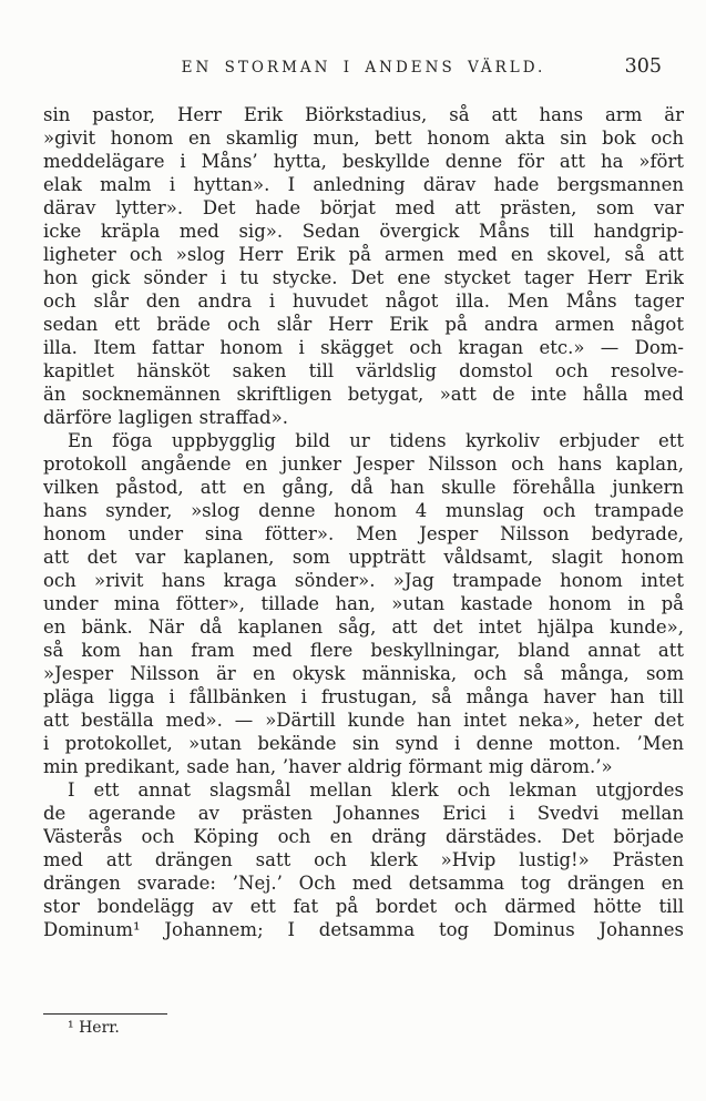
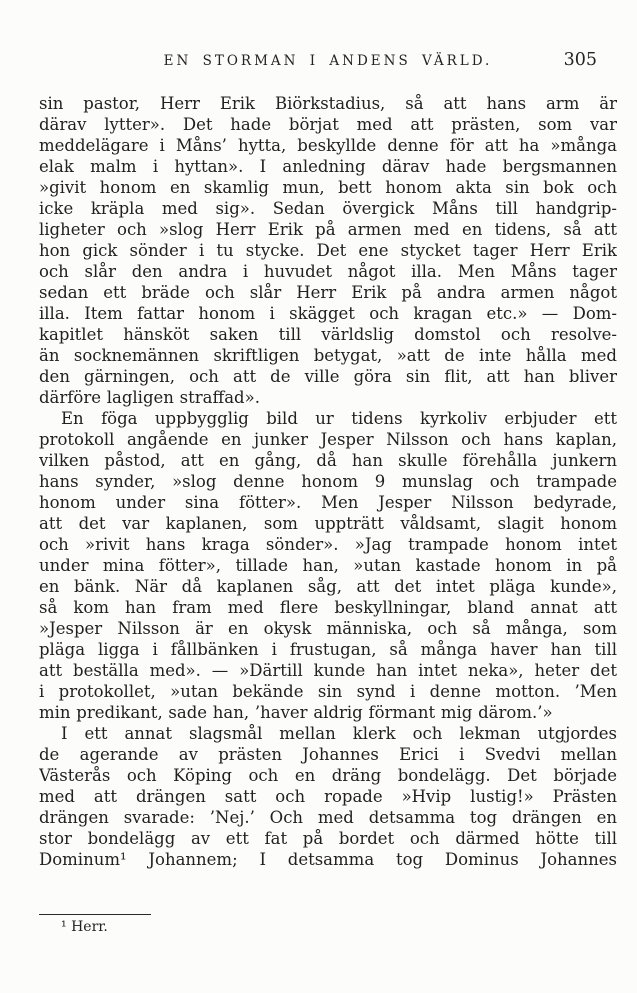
  EN STORMAN I ANDENS VÄRLD.
  305
  sin pastor, Herr Erik Biörkstadius, så att hans arm är
- »givit honom en skamlig mun, bett honom akta sin bok och
+ därav lytter». Det hade börjat med att prästen, som var
- meddelägare i Måns’ hytta, beskyllde denne för att ha »fört
+ meddelägare i Måns’ hytta, beskyllde denne för att ha »många
  elak malm i hyttan». I anledning därav hade bergsmannen
- därav lytter». Det hade börjat med att prästen, som var
+ »givit honom en skamlig mun, bett honom akta sin bok och
  icke kräpla med sig». Sedan övergick Måns till handgrip-
- ligheter och »slog Herr Erik på armen med en skovel, så att
+ ligheter och »slog Herr Erik på armen med en tidens, så att
  hon gick sönder i tu stycke. Det ene stycket tager Herr Erik
  och slår den andra i huvudet något illa. Men Måns tager
  sedan ett bräde och slår Herr Erik på andra armen något
  illa. Item fattar honom i skägget och kragan etc.» — Dom-
  kapitlet hänsköt saken till världslig domstol och resolve-
  än socknemännen skriftligen betygat, »att de inte hålla med
+ den gärningen, och att de ville göra sin flit, att han bliver
  därföre lagligen straffad».
  En föga uppbygglig bild ur tidens kyrkoliv erbjuder ett
  protokoll angående en junker Jesper Nilsson och hans kaplan,
  vilken påstod, att en gång, då han skulle förehålla junkern
- hans synder, »slog denne honom 4 munslag och trampade
+ hans synder, »slog denne honom 9 munslag och trampade
  honom under sina fötter». Men Jesper Nilsson bedyrade,
  att det var kaplanen, som uppträtt våldsamt, slagit honom
  och »rivit hans kraga sönder». »Jag trampade honom intet
  under mina fötter», tillade han, »utan kastade honom in på
- en bänk. När då kaplanen såg, att det intet hjälpa kunde»,
+ en bänk. När då kaplanen såg, att det intet pläga kunde»,
  så kom han fram med flere beskyllningar, bland annat att
  »Jesper Nilsson är en okysk människa, och så många, som
  pläga ligga i fållbänken i frustugan, så många haver han till
  att beställa med». — »Därtill kunde han intet neka», heter det
  i protokollet, »utan bekände sin synd i denne motton. ’Men
  min predikant, sade han, ’haver aldrig förmant mig därom.’»
  I ett annat slagsmål mellan klerk och lekman utgjordes
  de agerande av prästen Johannes Erici i Svedvi mellan
- Västerås och Köping och en dräng därstädes. Det började
+ Västerås och Köping och en dräng bondelägg. Det började
- med att drängen satt och klerk »Hvip lustig!» Prästen
+ med att drängen satt och ropade »Hvip lustig!» Prästen
  drängen svarade: ’Nej.’ Och med detsamma tog drängen en
  stor bondelägg av ett fat på bordet och därmed hötte till
  Dominum¹ Johannem; I detsamma tog Dominus Johannes
  ¹ Herr.
